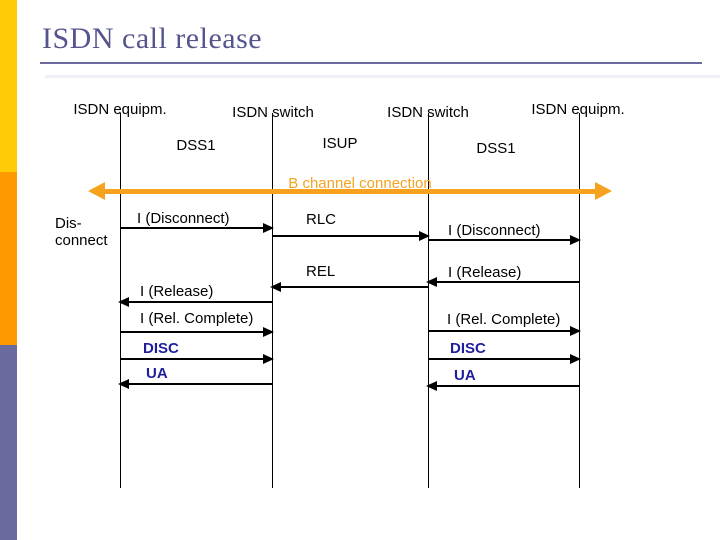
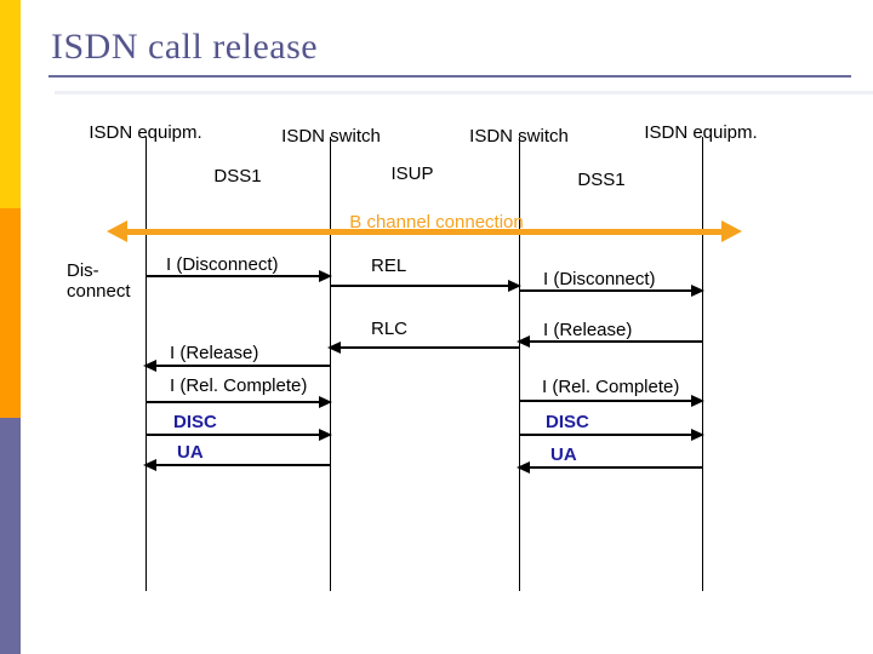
  ISDN call release
  ISDN equipm.
  ISDN switch
  ISDN switch
  ISDN equipm.
  DSS1
  ISUP
  DSS1
  B channel connection
  Dis-
  connect
  I (Disconnect)
- RLC
+ REL
  I (Disconnect)
  I (Release)
- REL
+ RLC
  I (Release)
  I (Rel. Complete)
  I (Rel. Complete)
  DISC
  DISC
  UA
  UA
